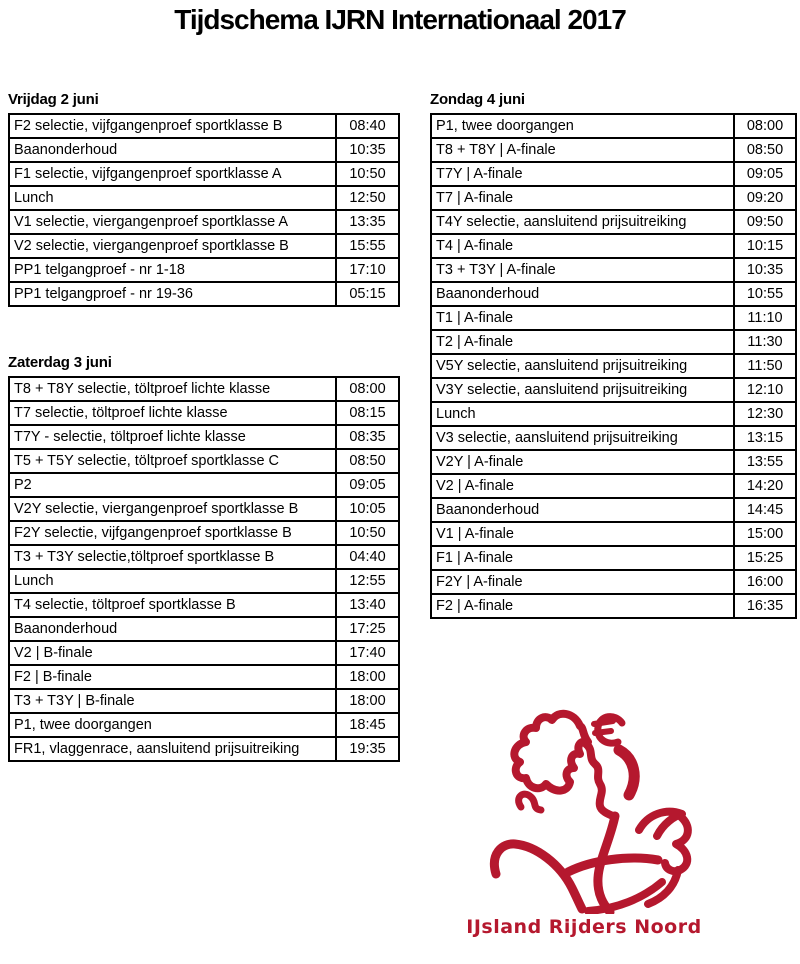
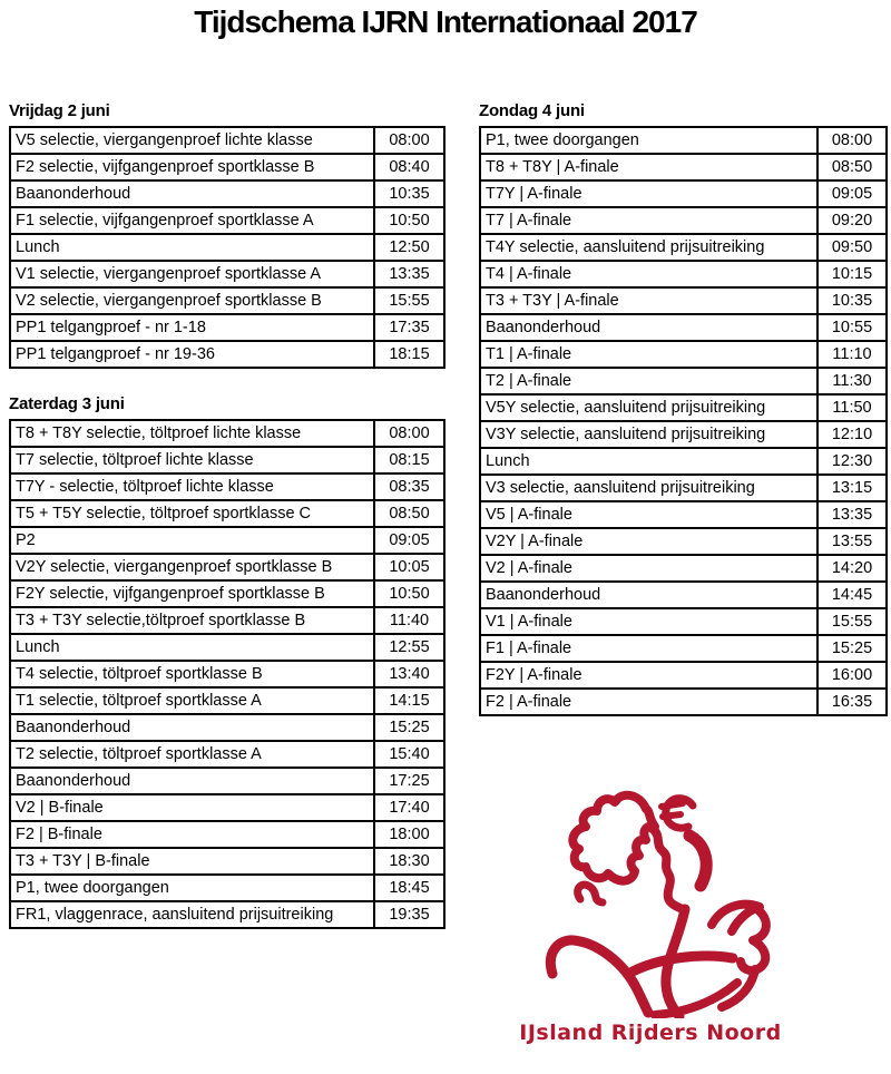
  Tijdschema IJRN Internationaal 2017
  Vrijdag 2 juni
+ V5 selectie, viergangenproef lichte klasse	08:00
  F2 selectie, vijfgangenproef sportklasse B	08:40
  Baanonderhoud	10:35
  F1 selectie, vijfgangenproef sportklasse A	10:50
  Lunch	12:50
  V1 selectie, viergangenproef sportklasse A	13:35
  V2 selectie, viergangenproef sportklasse B	15:55
- PP1 telgangproef - nr 1-18	17:10
+ PP1 telgangproef - nr 1-18	17:35
- PP1 telgangproef - nr 19-36	05:15
+ PP1 telgangproef - nr 19-36	18:15
  Zaterdag 3 juni
  T8 + T8Y selectie, töltproef lichte klasse	08:00
  T7 selectie, töltproef lichte klasse	08:15
  T7Y - selectie, töltproef lichte klasse	08:35
  T5 + T5Y selectie, töltproef sportklasse C	08:50
  P2	09:05
  V2Y selectie, viergangenproef sportklasse B	10:05
  F2Y selectie, vijfgangenproef sportklasse B	10:50
- T3 + T3Y selectie,töltproef sportklasse B	04:40
+ T3 + T3Y selectie,töltproef sportklasse B	11:40
  Lunch	12:55
  T4 selectie, töltproef sportklasse B	13:40
+ T1 selectie, töltproef sportklasse A	14:15
+ Baanonderhoud	15:25
+ T2 selectie, töltproef sportklasse A	15:40
  Baanonderhoud	17:25
  V2 | B-finale	17:40
  F2 | B-finale	18:00
- T3 + T3Y | B-finale	18:00
+ T3 + T3Y | B-finale	18:30
  P1, twee doorgangen	18:45
  FR1, vlaggenrace, aansluitend prijsuitreiking	19:35
  Zondag 4 juni
  P1, twee doorgangen	08:00
  T8 + T8Y | A-finale	08:50
  T7Y | A-finale	09:05
  T7 | A-finale	09:20
  T4Y selectie, aansluitend prijsuitreiking	09:50
  T4 | A-finale	10:15
  T3 + T3Y | A-finale	10:35
  Baanonderhoud	10:55
  T1 | A-finale	11:10
  T2 | A-finale	11:30
  V5Y selectie, aansluitend prijsuitreiking	11:50
  V3Y selectie, aansluitend prijsuitreiking	12:10
  Lunch	12:30
  V3 selectie, aansluitend prijsuitreiking	13:15
+ V5 | A-finale	13:35
  V2Y | A-finale	13:55
  V2 | A-finale	14:20
  Baanonderhoud	14:45
- V1 | A-finale	15:00
+ V1 | A-finale	15:55
  F1 | A-finale	15:25
  F2Y | A-finale	16:00
  F2 | A-finale	16:35
  IJsland Rijders Noord
